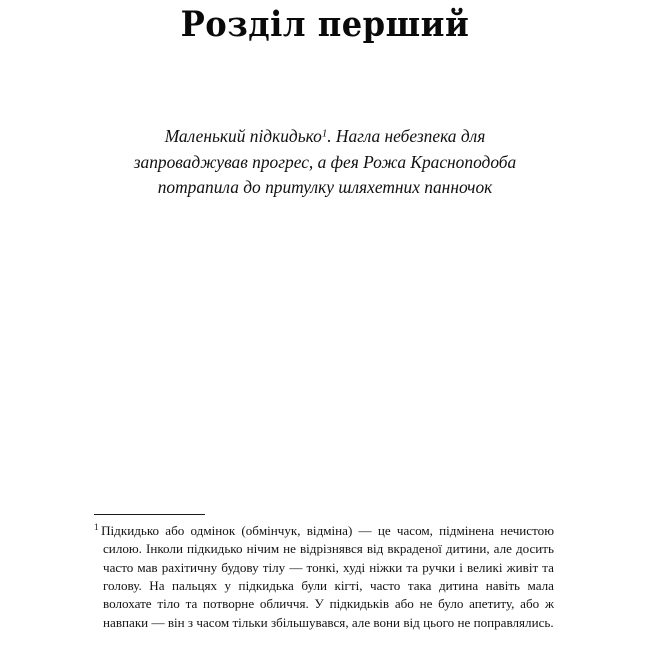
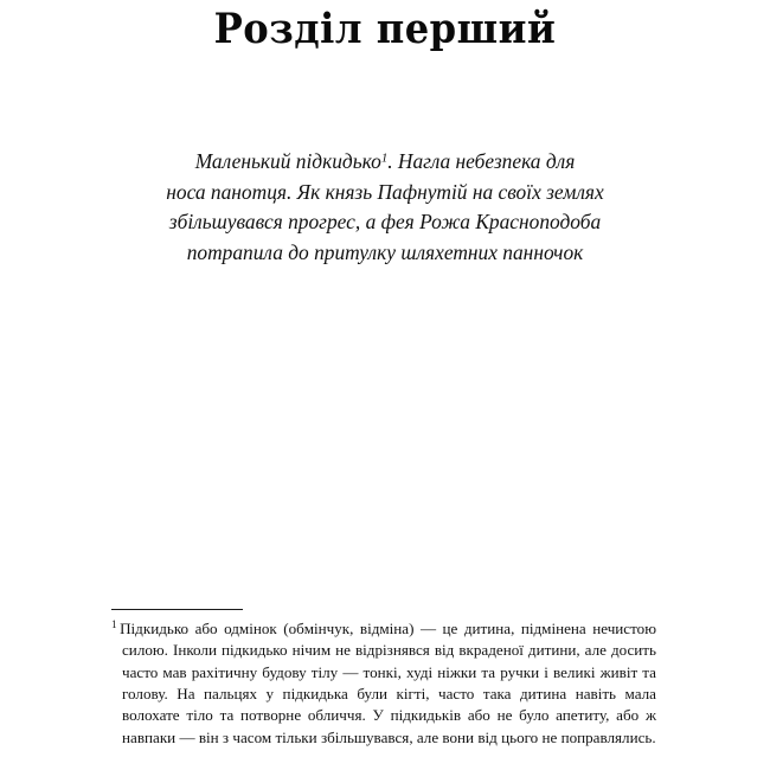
  Розділ перший
  Маленький підкидько1. Нагла небезпека для
+ носа панотця. Як князь Пафнутій на своїх землях
- запроваджував прогрес, а фея Рожа Красноподоба
+ збільшувався прогрес, а фея Рожа Красноподоба
  потрапила до притулку шляхетних панночок
- 1 Підкидько або одмінок (обмінчук, відміна) — це часом, підмінена нечистою силою. Інколи підкидько нічим не відрізнявся від вкраденої дитини, але досить часто мав рахітичну будову тілу — тонкі, худі ніжки та ручки і великі живіт та голову. На пальцях у підкидька були кігті, часто така дитина навіть мала волохате тіло та потворне обличчя. У підкидьків або не було апетиту, або ж навпаки — він з часом тільки збільшувався, але вони від цього не поправлялись.
+ 1 Підкидько або одмінок (обмінчук, відміна) — це дитина, підмінена нечистою силою. Інколи підкидько нічим не відрізнявся від вкраденої дитини, але досить часто мав рахітичну будову тілу — тонкі, худі ніжки та ручки і великі живіт та голову. На пальцях у підкидька були кігті, часто така дитина навіть мала волохате тіло та потворне обличчя. У підкидьків або не було апетиту, або ж навпаки — він з часом тільки збільшувався, але вони від цього не поправлялись.
